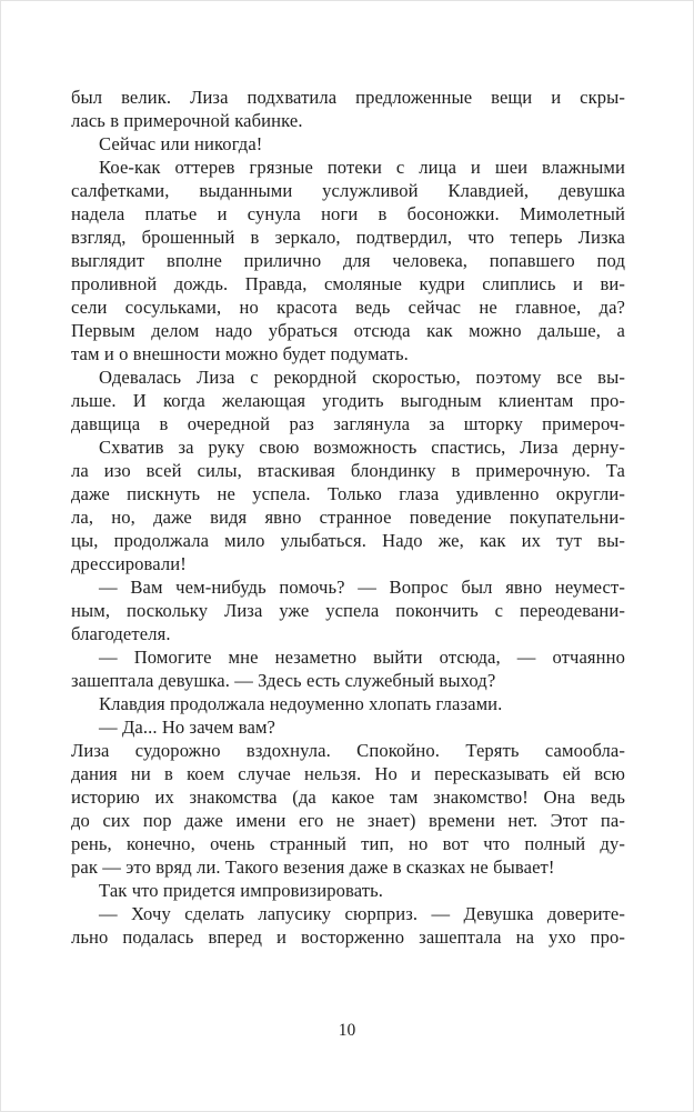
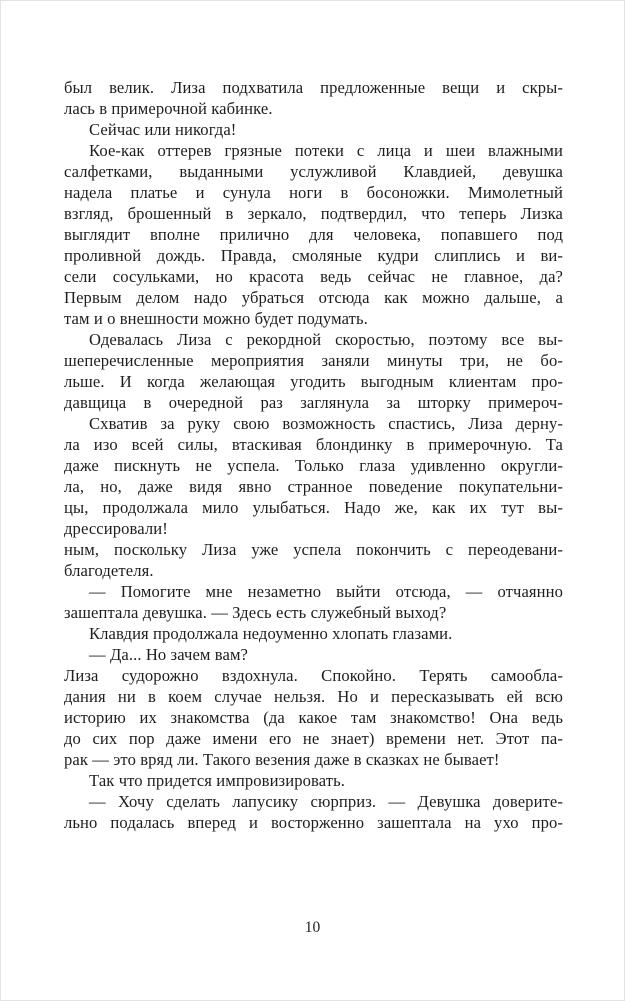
  был велик. Лиза подхватила предложенные вещи и скры-
  лась в примерочной кабинке.
  Сейчас или никогда!
  Кое-как оттерев грязные потеки с лица и шеи влажными
  салфетками, выданными услужливой Клавдией, девушка
  надела платье и сунула ноги в босоножки. Мимолетный
  взгляд, брошенный в зеркало, подтвердил, что теперь Лизка
  выглядит вполне прилично для человека, попавшего под
  проливной дождь. Правда, смоляные кудри слиплись и ви-
  сели сосульками, но красота ведь сейчас не главное, да?
  Первым делом надо убраться отсюда как можно дальше, а
  там и о внешности можно будет подумать.
  Одевалась Лиза с рекордной скоростью, поэтому все вы-
+ шеперечисленные мероприятия заняли минуты три, не бо-
  льше. И когда желающая угодить выгодным клиентам про-
  давщица в очередной раз заглянула за шторку примероч-
  Схватив за руку свою возможность спастись, Лиза дерну-
  ла изо всей силы, втаскивая блондинку в примерочную. Та
  даже пискнуть не успела. Только глаза удивленно округли-
  ла, но, даже видя явно странное поведение покупательни-
  цы, продолжала мило улыбаться. Надо же, как их тут вы-
  дрессировали!
- — Вам чем-нибудь помочь? — Вопрос был явно неумест-
  ным, поскольку Лиза уже успела покончить с переодевани-
  благодетеля.
  — Помогите мне незаметно выйти отсюда, — отчаянно
  зашептала девушка. — Здесь есть служебный выход?
  Клавдия продолжала недоуменно хлопать глазами.
  — Да... Но зачем вам?
  Лиза судорожно вздохнула. Спокойно. Терять самообла-
  дания ни в коем случае нельзя. Но и пересказывать ей всю
  историю их знакомства (да какое там знакомство! Она ведь
  до сих пор даже имени его не знает) времени нет. Этот па-
- рень, конечно, очень странный тип, но вот что полный ду-
  рак — это вряд ли. Такого везения даже в сказках не бывает!
  Так что придется импровизировать.
  — Хочу сделать лапусику сюрприз. — Девушка доверите-
  льно подалась вперед и восторженно зашептала на ухо про-
  10
